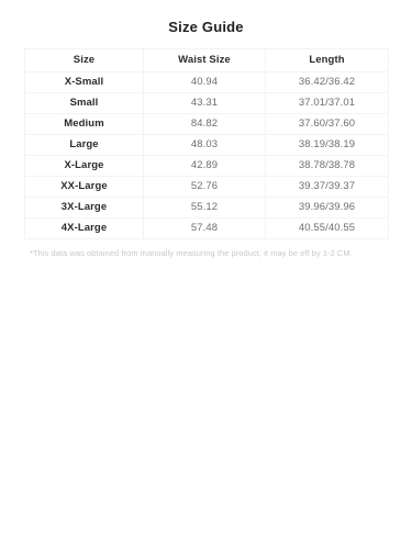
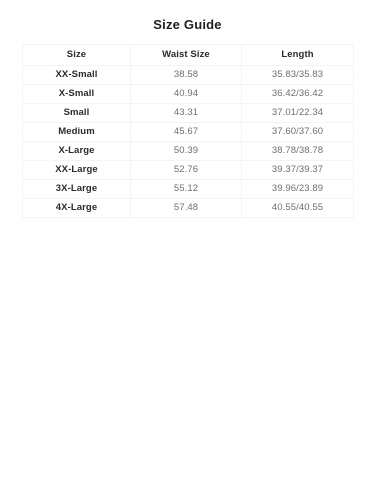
  Size Guide
  Size	Waist Size	Length
+ XX-Small	38.58	35.83/35.83
  X-Small	40.94	36.42/36.42
- Small	43.31	37.01/37.01
+ Small	43.31	37.01/22.34
- Medium	84.82	37.60/37.60
+ Medium	45.67	37.60/37.60
- Large	48.03	38.19/38.19
- X-Large	42.89	38.78/38.78
+ X-Large	50.39	38.78/38.78
  XX-Large	52.76	39.37/39.37
- 3X-Large	55.12	39.96/39.96
+ 3X-Large	55.12	39.96/23.89
  4X-Large	57.48	40.55/40.55
- *This data was obtained from manually measuring the product, it may be off by 1-2 CM.
